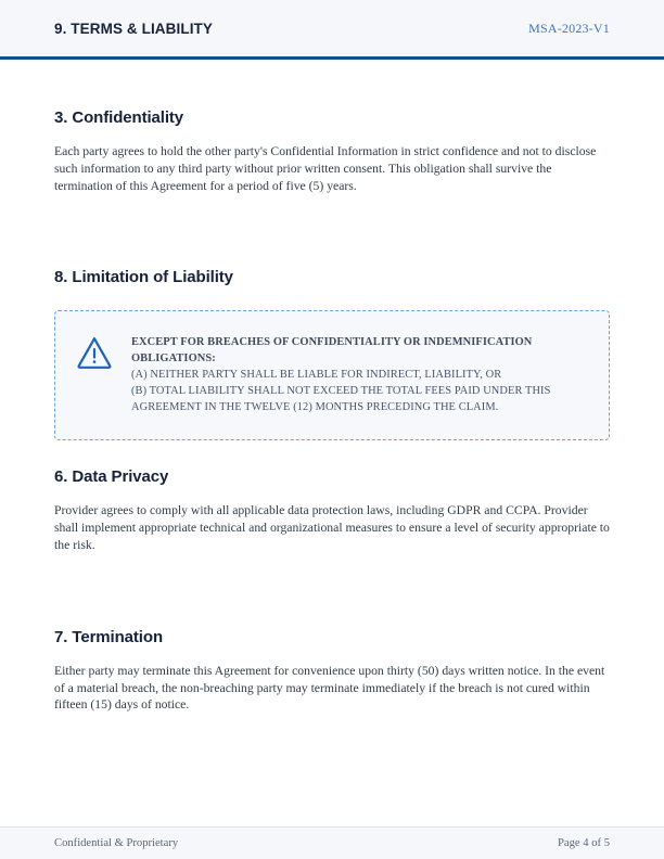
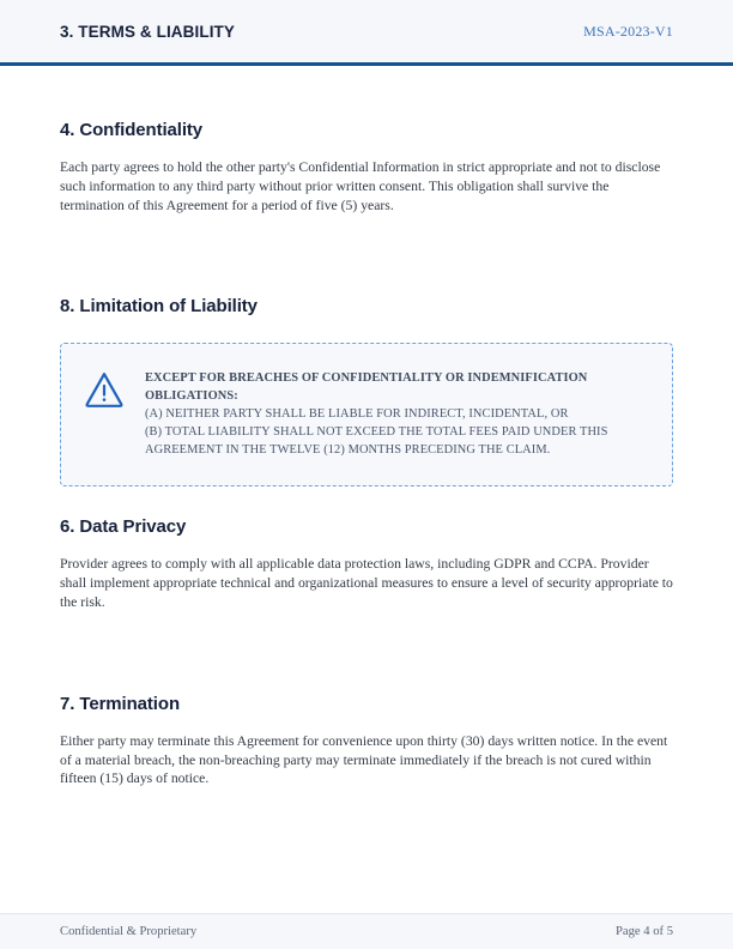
- 9. TERMS & LIABILITY
+ 3. TERMS & LIABILITY
  MSA-2023-V1
- 3. Confidentiality
+ 4. Confidentiality
- Each party agrees to hold the other party's Confidential Information in strict confidence and not to disclose such information to any third party without prior written consent. This obligation shall survive the termination of this Agreement for a period of five (5) years.
+ Each party agrees to hold the other party's Confidential Information in strict appropriate and not to disclose such information to any third party without prior written consent. This obligation shall survive the termination of this Agreement for a period of five (5) years.
  8. Limitation of Liability
  EXCEPT FOR BREACHES OF CONFIDENTIALITY OR INDEMNIFICATION OBLIGATIONS:
- (A) NEITHER PARTY SHALL BE LIABLE FOR INDIRECT, LIABILITY, OR
+ (A) NEITHER PARTY SHALL BE LIABLE FOR INDIRECT, INCIDENTAL, OR
  (B) TOTAL LIABILITY SHALL NOT EXCEED THE TOTAL FEES PAID UNDER THIS
  AGREEMENT IN THE TWELVE (12) MONTHS PRECEDING THE CLAIM.
  6. Data Privacy
  Provider agrees to comply with all applicable data protection laws, including GDPR and CCPA. Provider shall implement appropriate technical and organizational measures to ensure a level of security appropriate to the risk.
  7. Termination
- Either party may terminate this Agreement for convenience upon thirty (50) days written notice. In the event of a material breach, the non-breaching party may terminate immediately if the breach is not cured within fifteen (15) days of notice.
+ Either party may terminate this Agreement for convenience upon thirty (30) days written notice. In the event of a material breach, the non-breaching party may terminate immediately if the breach is not cured within fifteen (15) days of notice.
  Confidential & Proprietary
  Page 4 of 5
